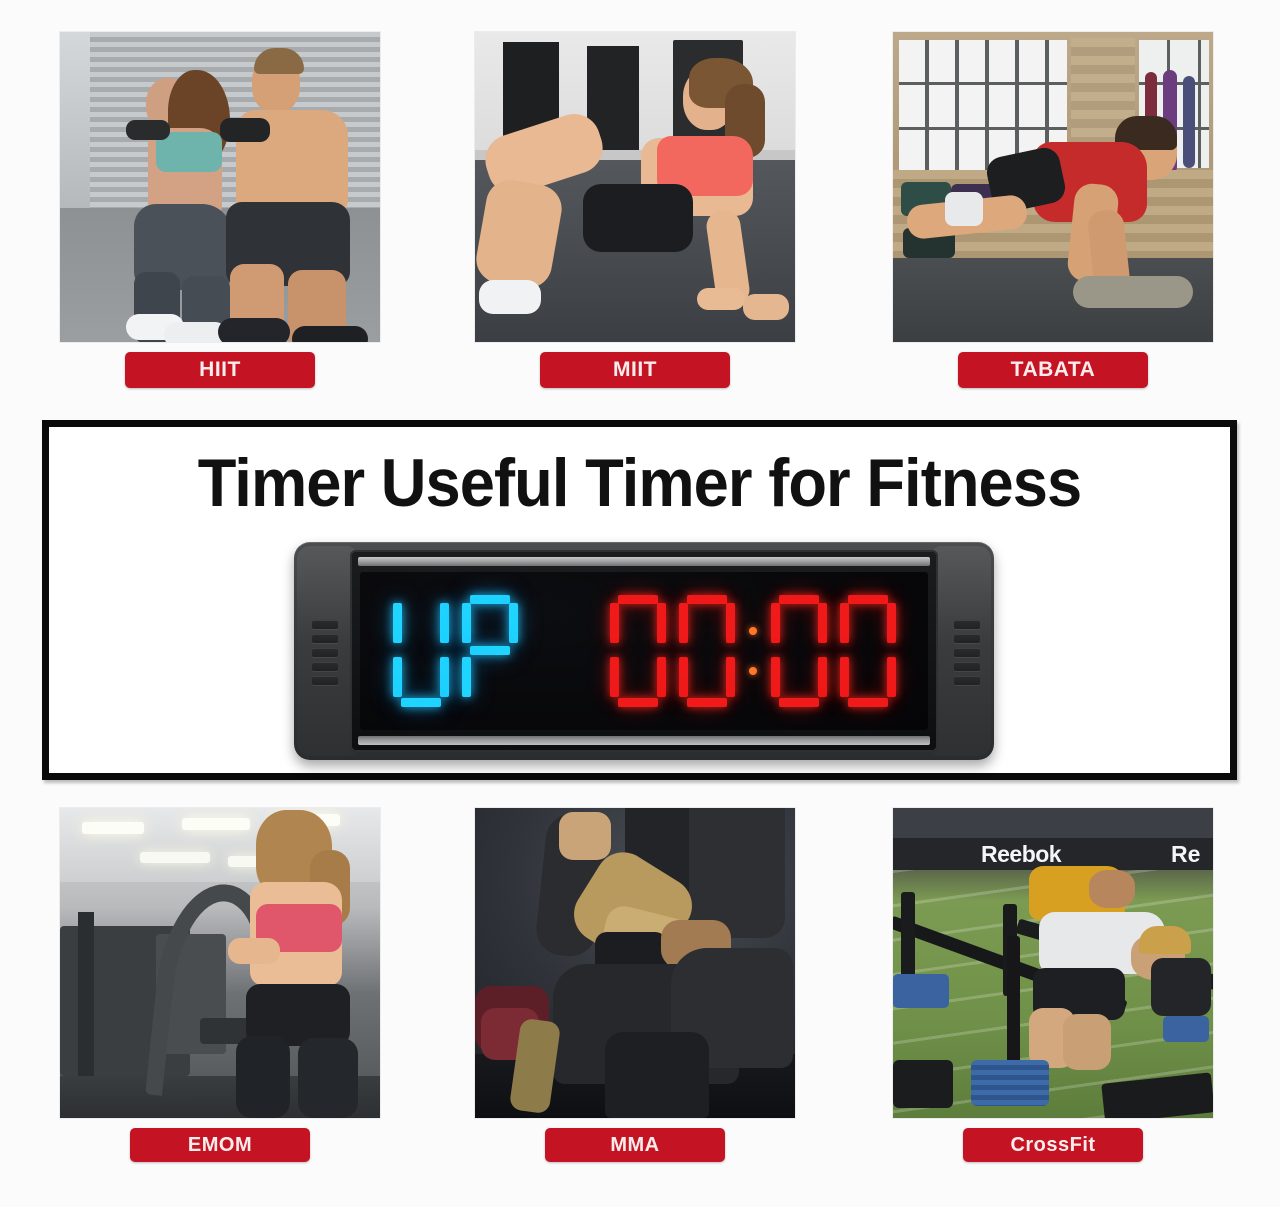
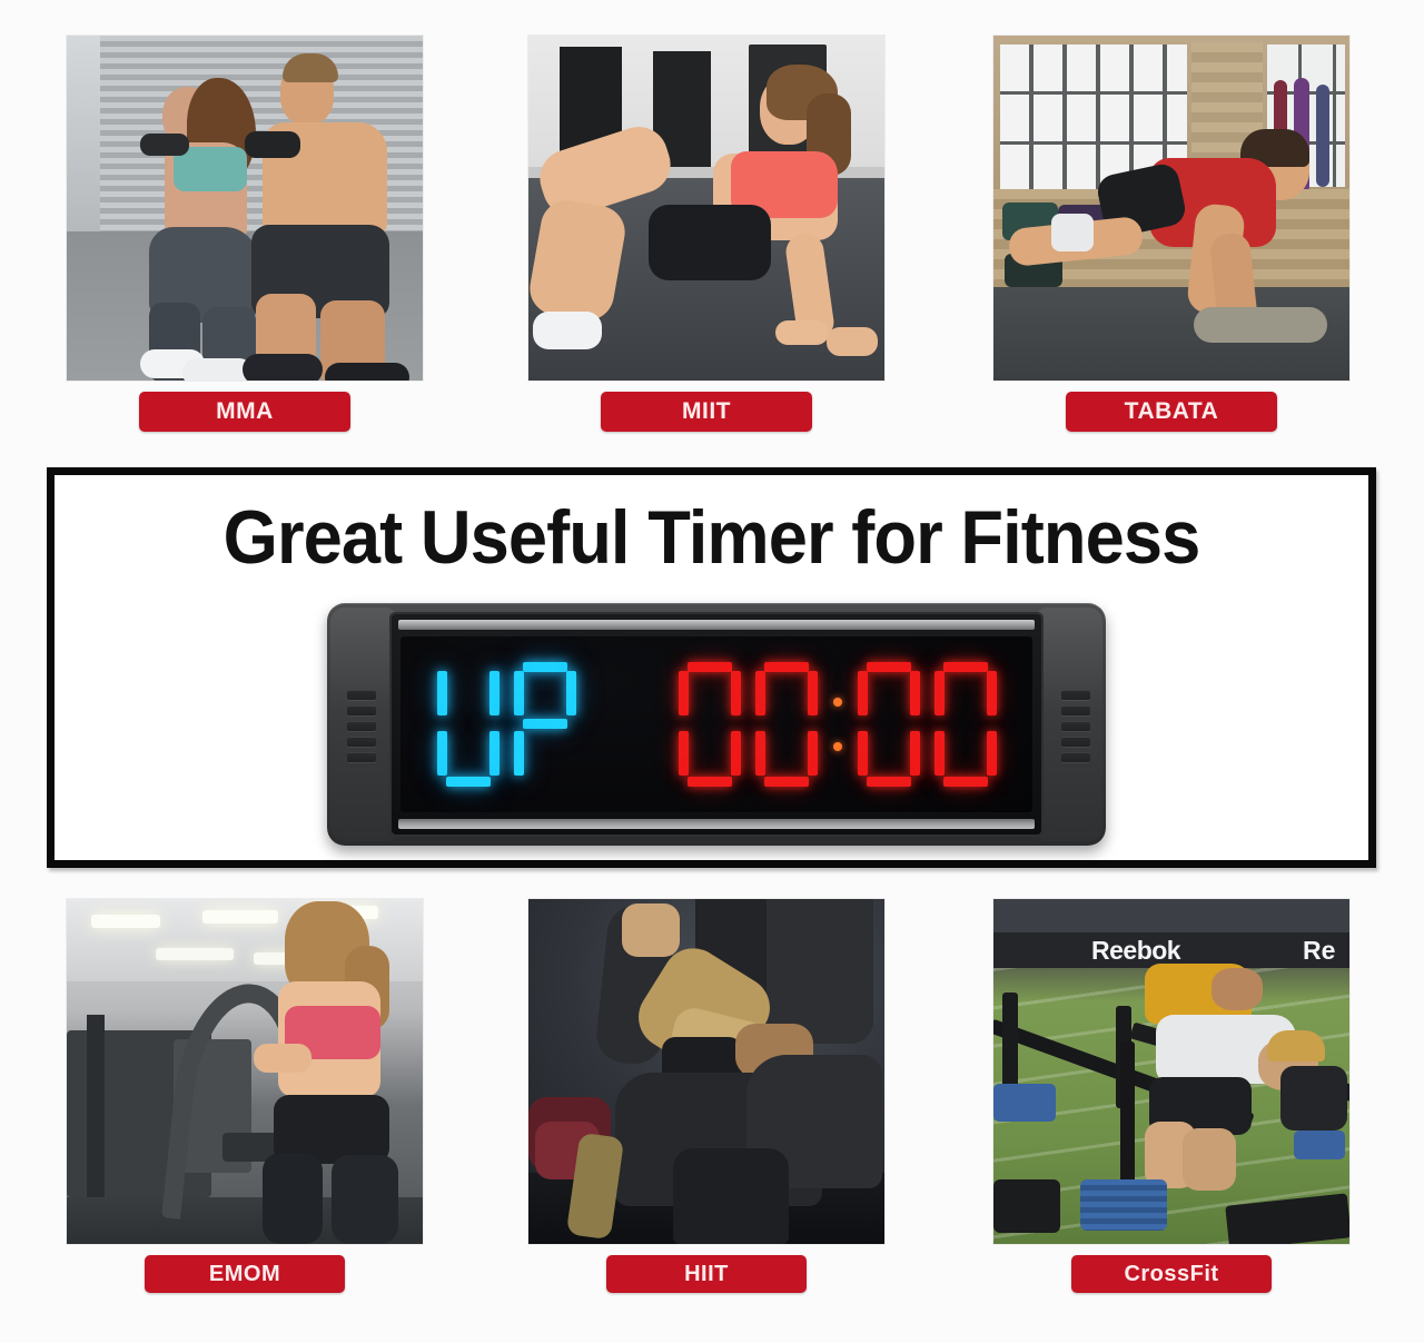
- HIIT
+ MMA
  MIIT
  TABATA
- Timer Useful Timer for Fitness
+ Great Useful Timer for Fitness
  EMOM
- MMA
+ HIIT
  Reebok
  Re
  CrossFit
